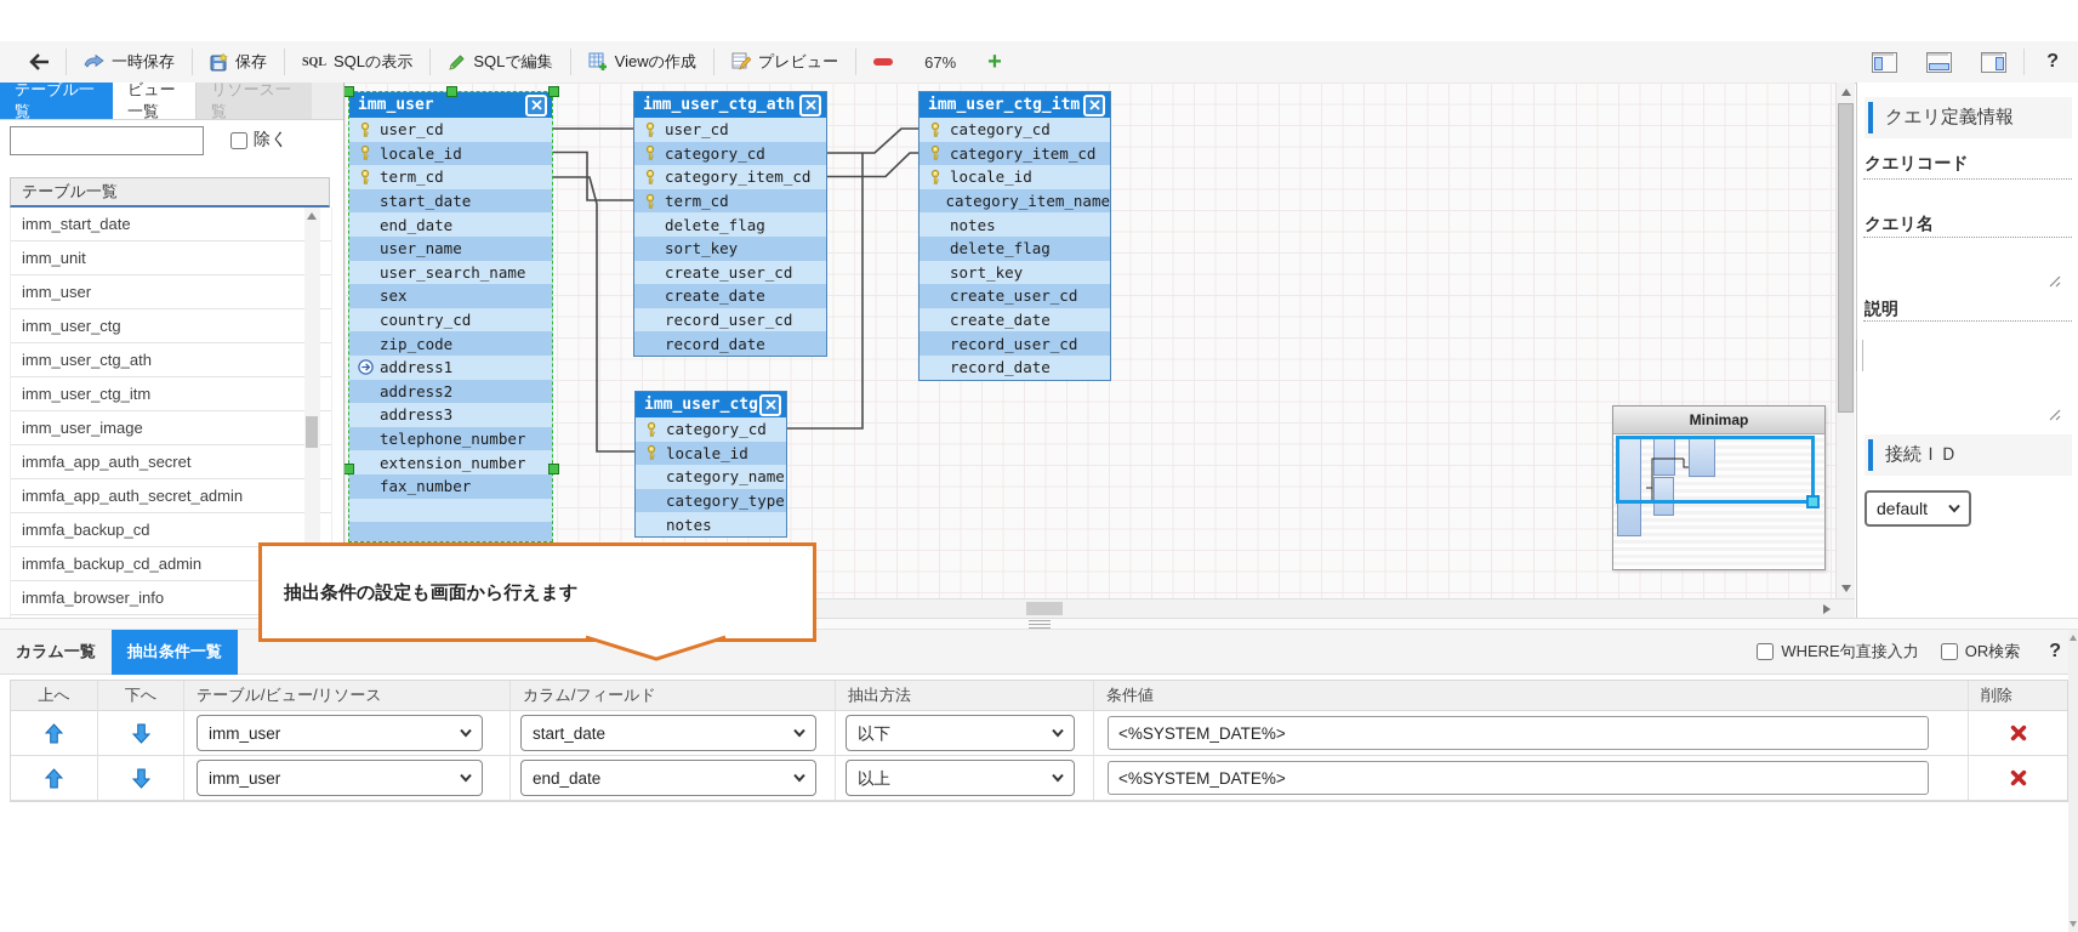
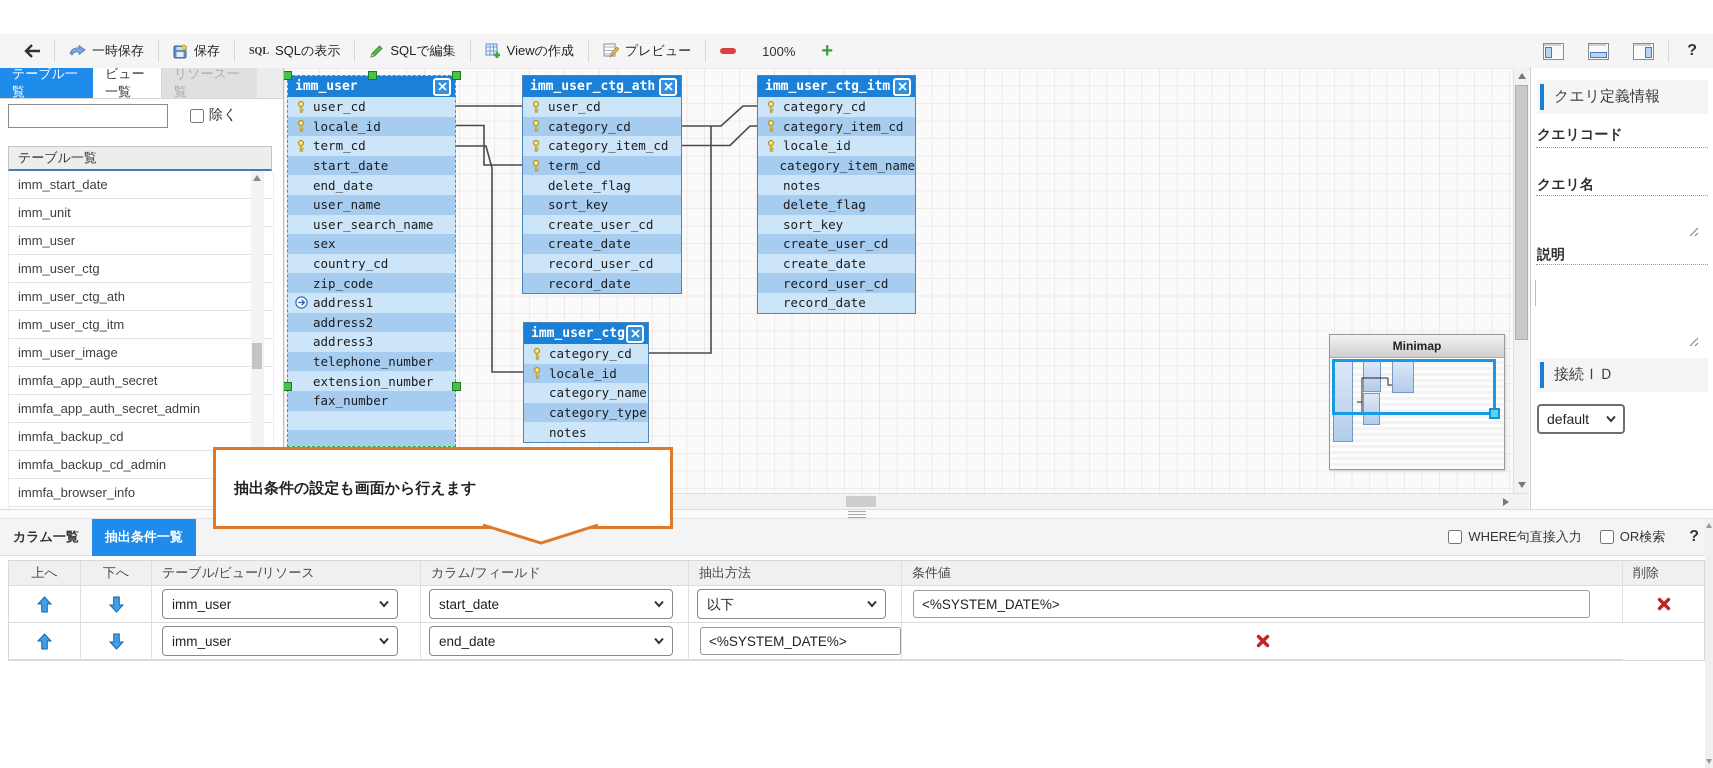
  一時保存
  保存
  SQL
  SQLの表示
  SQLで編集
  Viewの作成
  プレビュー
- 67%
+ 100%
  +
  ?
  テーブル一覧
  ビュー一覧
  リソース一覧
  除く
  テーブル一覧
  imm_start_date
  imm_unit
  imm_user
  imm_user_ctg
  imm_user_ctg_ath
  imm_user_ctg_itm
  imm_user_image
  immfa_app_auth_secret
  immfa_app_auth_secret_admin
  immfa_backup_cd
  immfa_backup_cd_admin
  immfa_browser_info
  imm_user
  user_cd
  locale_id
  term_cd
  start_date
  end_date
  user_name
  user_search_name
  sex
  country_cd
  zip_code
  address1
  address2
  address3
  telephone_number
  extension_number
  fax_number
  imm_user_ctg_ath
  user_cd
  category_cd
  category_item_cd
  term_cd
  delete_flag
  sort_key
  create_user_cd
  create_date
  record_user_cd
  record_date
  imm_user_ctg_itm
  category_cd
  category_item_cd
  locale_id
  category_item_name
  notes
  delete_flag
  sort_key
  create_user_cd
  create_date
  record_user_cd
  record_date
  imm_user_ctg
  category_cd
  locale_id
  category_name
  category_type
  notes
  Minimap
  クエリ定義情報
  クエリコード
  クエリ名
  説明
  接続ＩＤ
  default
  カラム一覧
  抽出条件一覧
  WHERE句直接入力
  OR検索
  ?
  上へ
  下へ
  テーブル/ビュー/リソース
  カラム/フィールド
  抽出方法
  条件値
  削除
  imm_user
  start_date
  以下
  <%SYSTEM_DATE%>
  imm_user
  end_date
- 以上
  <%SYSTEM_DATE%>
  抽出条件の設定も画面から行えます
